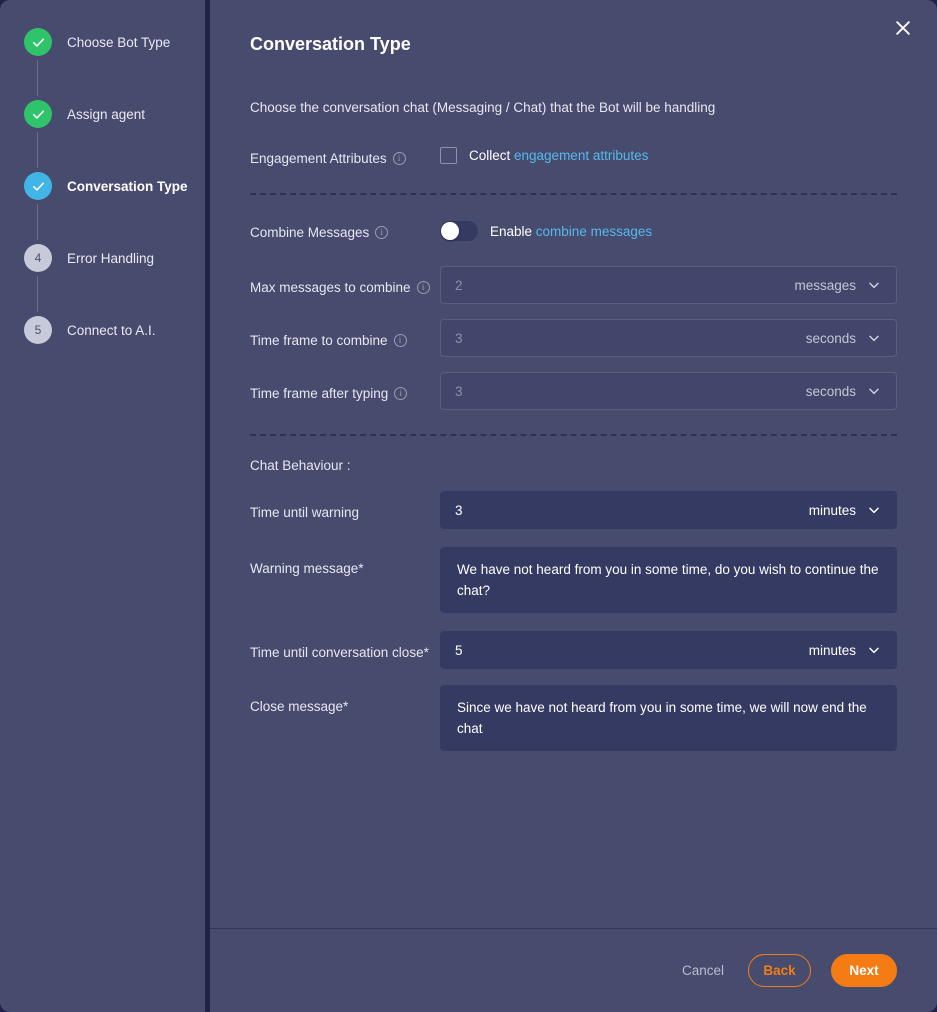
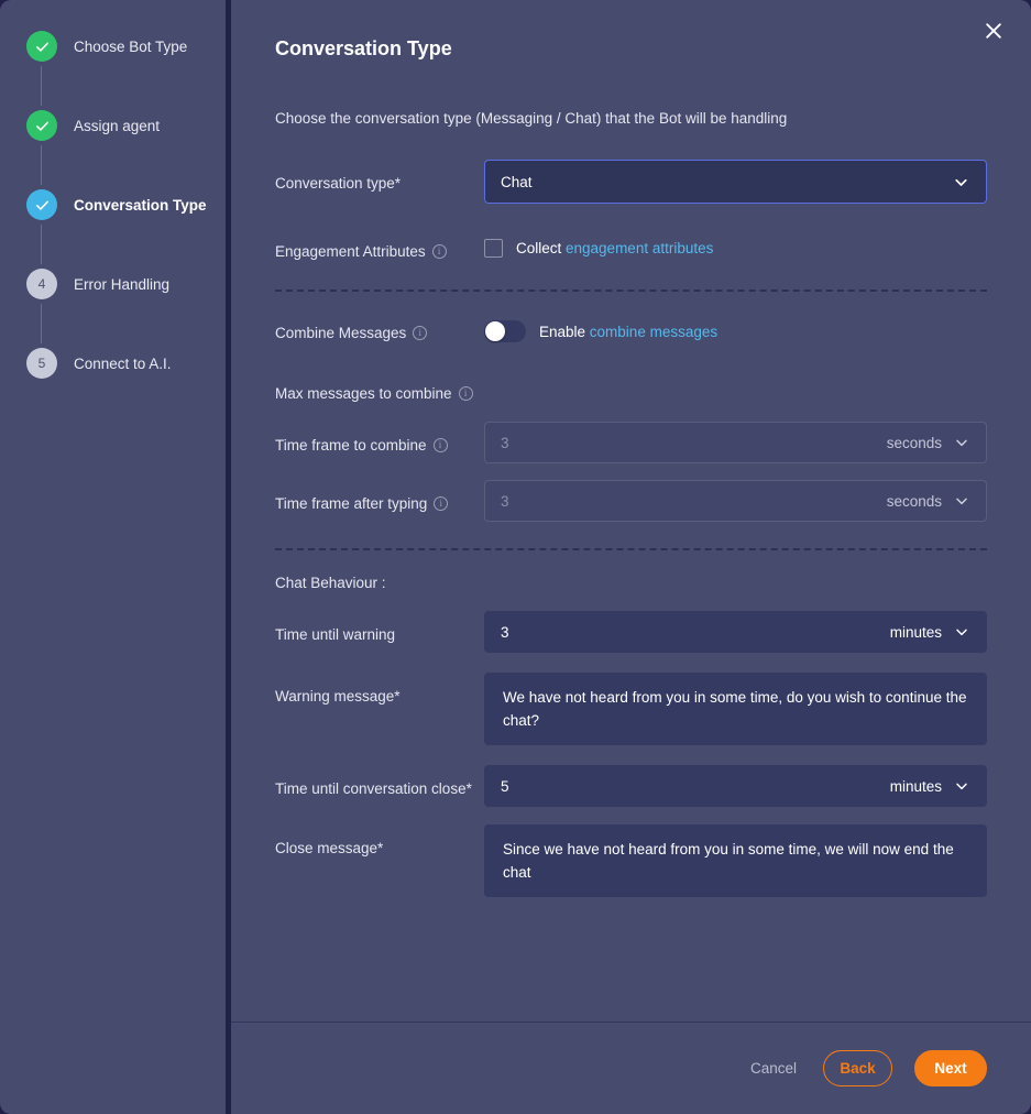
  Choose Bot Type
  Assign agent
  Conversation Type
  4
  Error Handling
  5
  Connect to A.I.
  Conversation Type
- Choose the conversation chat (Messaging / Chat) that the Bot will be handling
+ Choose the conversation type (Messaging / Chat) that the Bot will be handling
+ Conversation type*
+ Chat
  Engagement Attributes
  i
  Collect engagement attributes
  Combine Messages
  i
  Enable combine messages
  Max messages to combine
  i
- 2
- messages
  Time frame to combine
  i
  3
  seconds
  Time frame after typing
  i
  3
  seconds
  Chat Behaviour :
  Time until warning
  3
  minutes
  Warning message*
  We have not heard from you in some time, do you wish to continue the chat?
  Time until conversation close*
  5
  minutes
  Close message*
  Since we have not heard from you in some time, we will now end the chat
  Cancel
  Back
  Next
